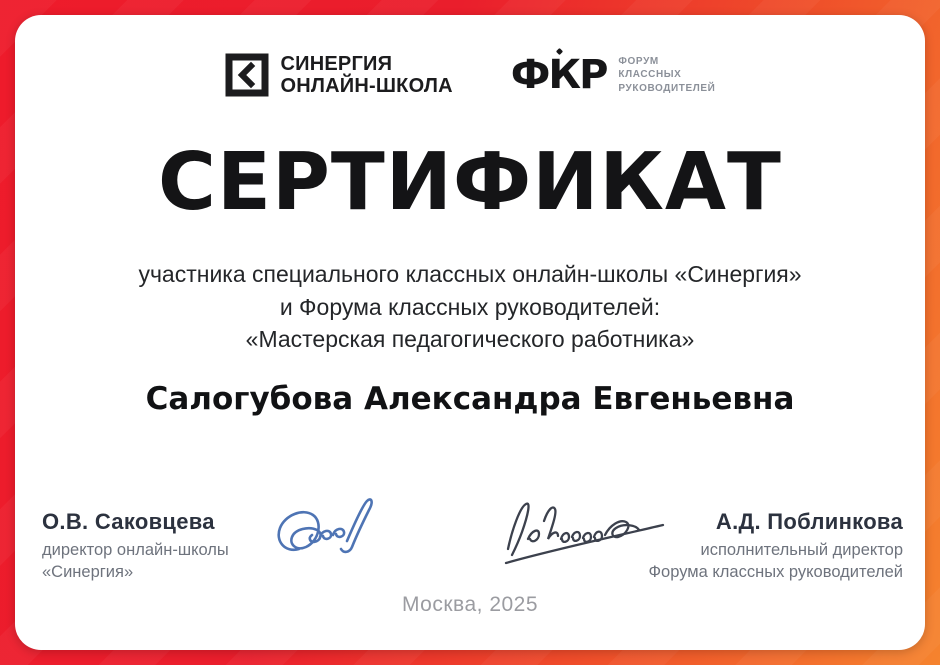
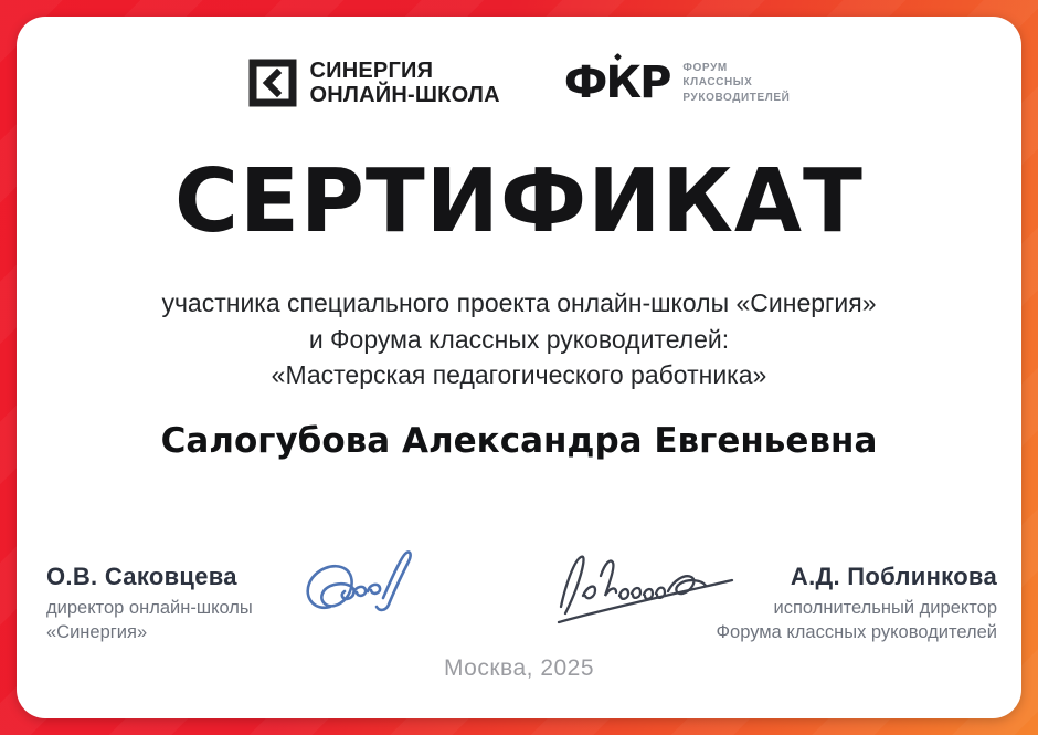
  СИНЕРГИЯ
  ОНЛАЙН-ШКОЛА
  ФКР
  ФОРУМ
  КЛАССНЫХ
  РУКОВОДИТЕЛЕЙ
  СЕРТИФИКАТ
- участника специального классных онлайн-школы «Синергия»
+ участника специального проекта онлайн-школы «Синергия»
  и Форума классных руководителей:
  «Мастерская педагогического работника»
  Салогубова Александра Евгеньевна
  О.В. Саковцева
  директор онлайн-школы
  «Синергия»
  А.Д. Поблинкова
  исполнительный директор
  Форума классных руководителей
  Москва, 2025
